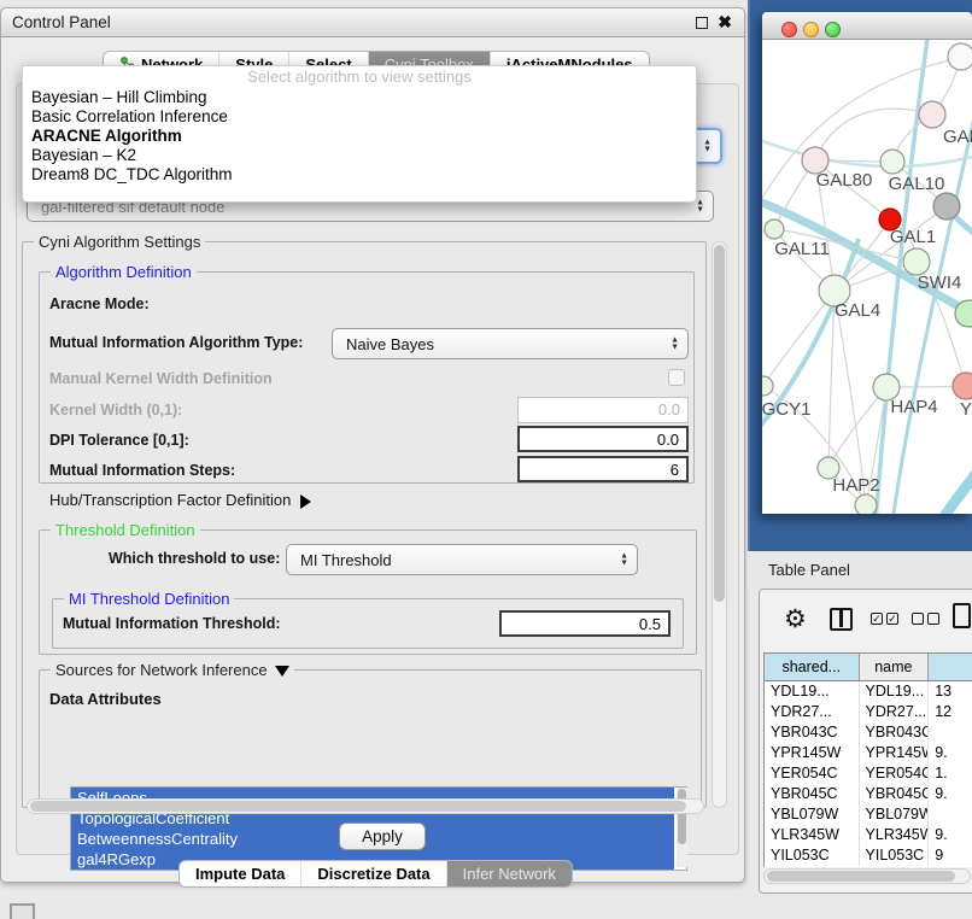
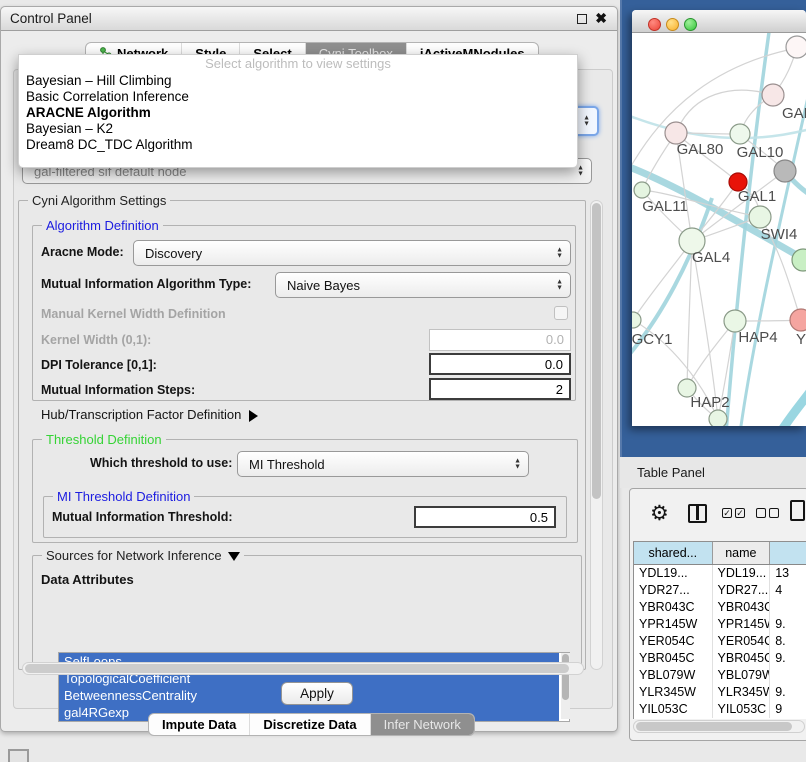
  Control Panel
  ✖
  gal-filtered sif default node
  Cyni Algorithm Settings
  Algorithm Definition
  Aracne Mode:
+ Discovery
  Mutual Information Algorithm Type:
  Naive Bayes
  Manual Kernel Width Definition
  Kernel Width (0,1):
  0.0
  DPI Tolerance [0,1]:
  0.0
  Mutual Information Steps:
- 6
+ 2
  Hub/Transcription Factor Definition
  Threshold Definition
  Which threshold to use:
  MI Threshold
  MI Threshold Definition
  Mutual Information Threshold:
  0.5
  Sources for Network Inference
  Data Attributes
  TopologicalCoefficient
  BetweennessCentrality
  gal4RGexp
  Apply
  Impute Data
  Discretize Data
  Infer Network
  Select algorithm to view settings
  Bayesian – Hill Climbing
  Basic Correlation Inference
  ARACNE Algorithm
  Bayesian – K2
  Dream8 DC_TDC Algorithm
  GAL80
  GAL10
  GAL1
  GAL11
  SWI4
  GAL4
  GCY1
  HAP4
  Y
  HAP2
  Table Panel
  ⚙
  ✓
  ✓
  shared...
  name
  YDL19...
  YDL19...
  13
  YDR27...
  YDR27...
- 12
+ 4
  YBR043C
  YBR043C
  YPR145W
  YPR145W
  9.
  YER054C
  YER054C
- 1.
+ 8.
  YBR045C
  YBR045C
  9.
  YBL079W
  YBL079W
  YLR345W
  YLR345W
  9.
  YIL053C
  YIL053C
  9
